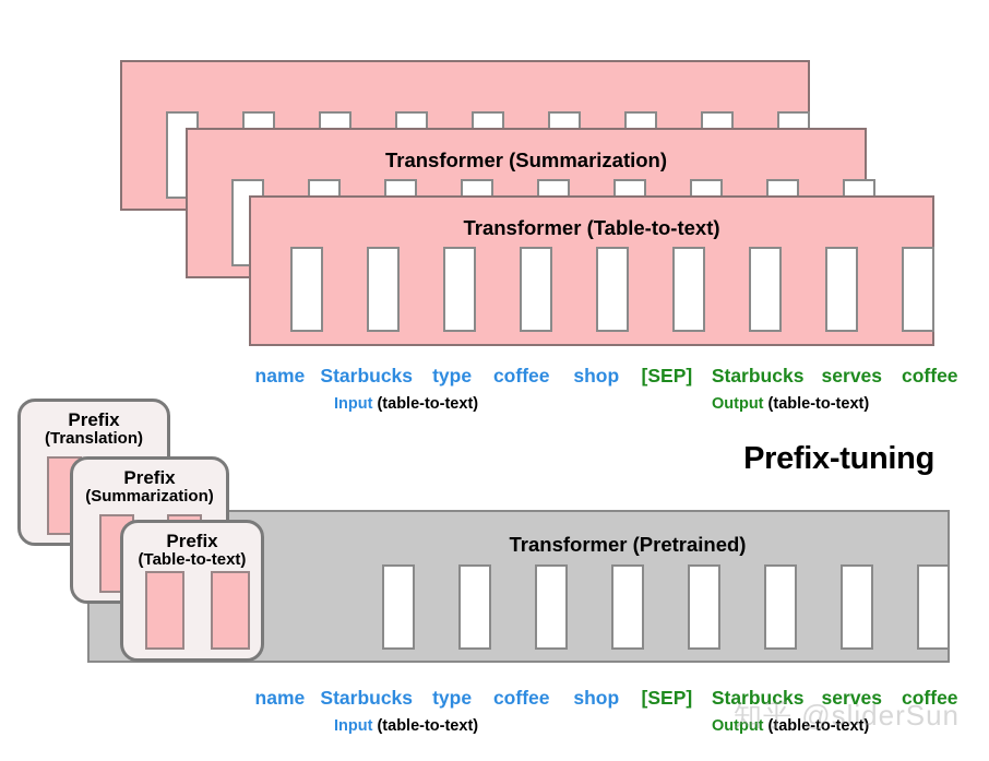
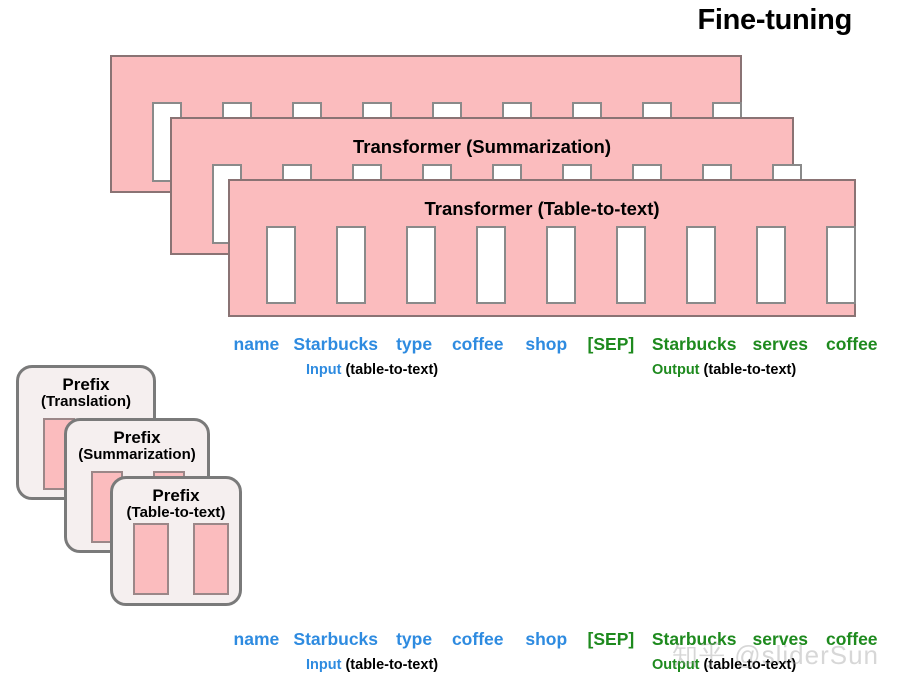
+ Fine-tuning
  Transformer (Summarization)
  Transformer (Table-to-text)
  name
  Starbucks
  type
  coffee
  shop
  [SEP]
  Starbucks
  serves
  coffee
  Input (table-to-text)
  Output (table-to-text)
- Prefix-tuning
- Transformer (Pretrained)
  Prefix
  (Translation)
  Prefix
  (Summarization)
  Prefix
  (Table-to-text)
  name
  Starbucks
  type
  coffee
  shop
  [SEP]
  Starbucks
  serves
  coffee
  Input (table-to-text)
  Output (table-to-text)
  知乎 @sliderSun
